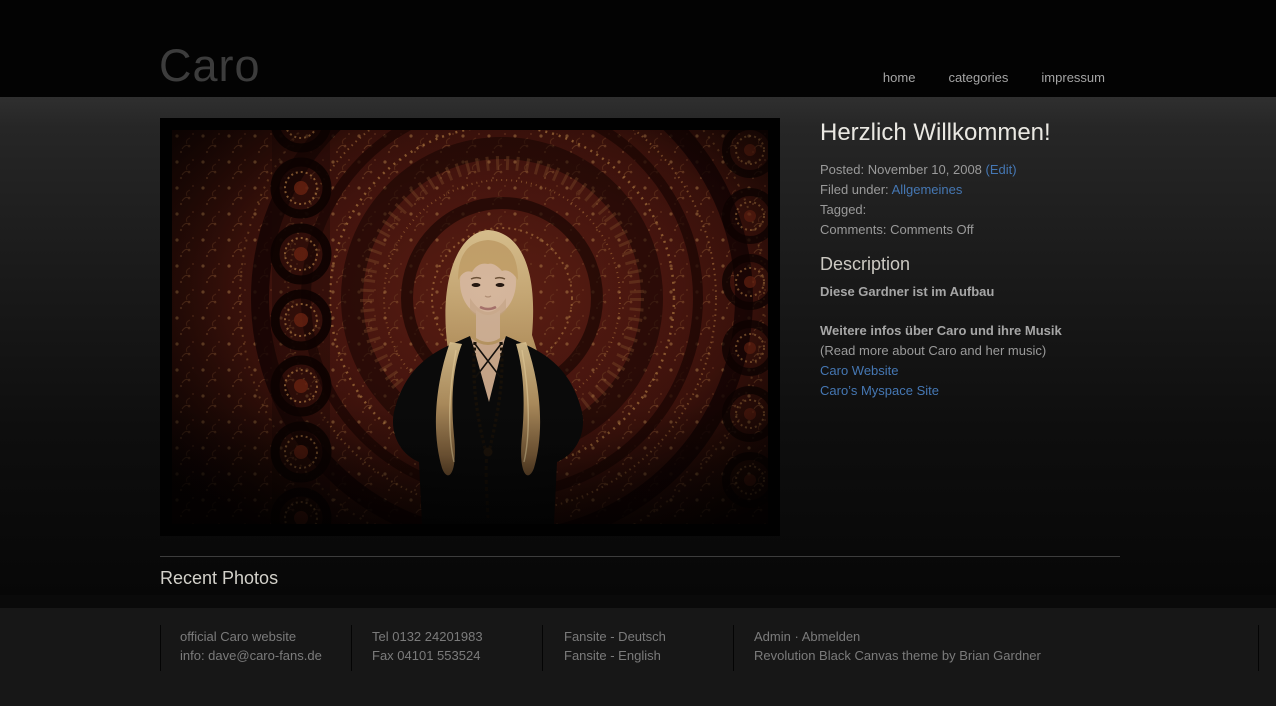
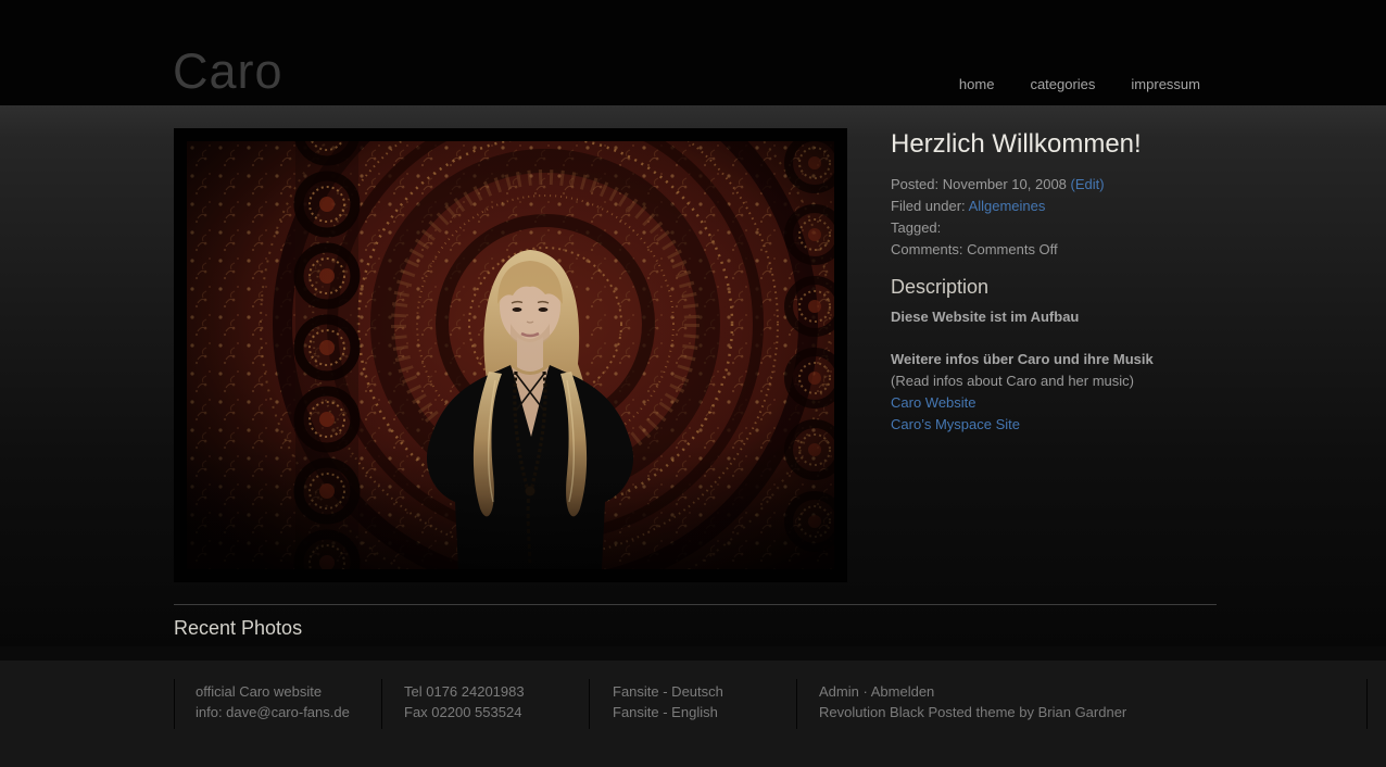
  Caro
  home
  categories
  impressum
  Herzlich Willkommen!
  Posted: November 10, 2008 (Edit)
  Filed under: Allgemeines
  Tagged:
  Comments: Comments Off
  Description
- Diese Gardner ist im Aufbau
+ Diese Website ist im Aufbau
  Weitere infos über Caro und ihre Musik
- (Read more about Caro and her music)
+ (Read infos about Caro and her music)
  Caro Website
  Caro’s Myspace Site
  Recent Photos
  official Caro website
  info: dave@caro-fans.de
- Tel 0132 24201983
+ Tel 0176 24201983
- Fax 04101 553524
+ Fax 02200 553524
  Fansite - Deutsch
  Fansite - English
  Admin · Abmelden
- Revolution Black Canvas theme by Brian Gardner
+ Revolution Black Posted theme by Brian Gardner
